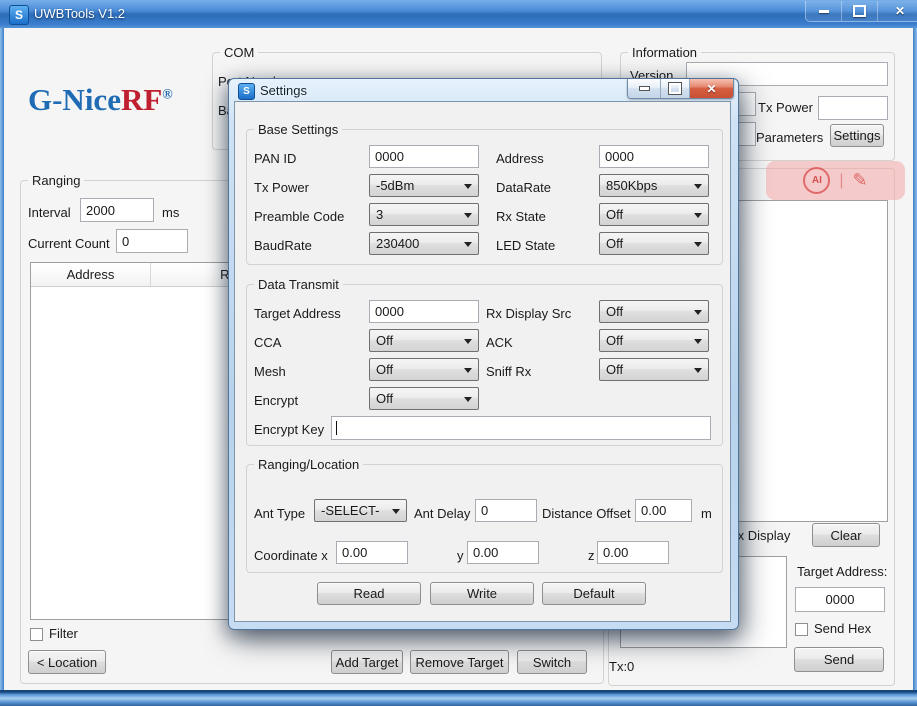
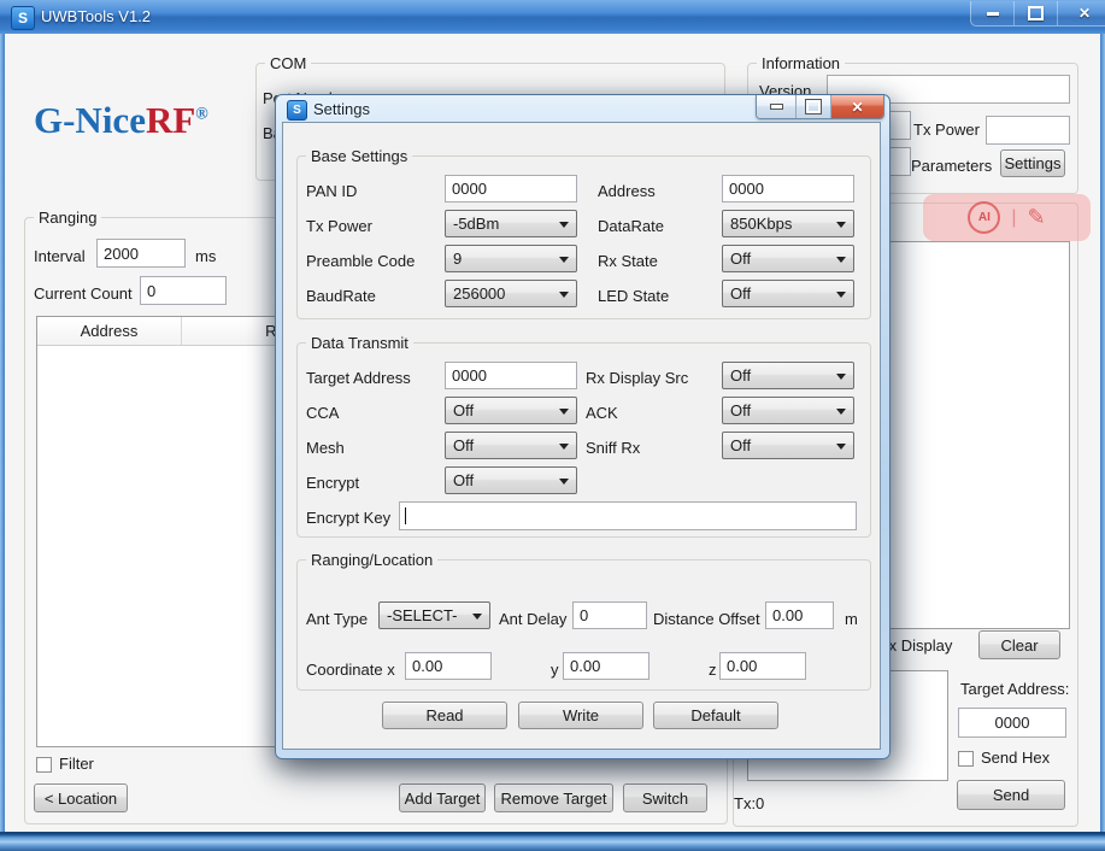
  S
  UWBTools V1.2
  ✕
  G-NiceRF®
  COM
  Information
  Version
  Tx Power
  Parameters
  Settings
  x Display
  Clear
  Target Address:
  0000
  Send Hex
  Send
  Tx:0
  Ranging
  Interval
  2000
  ms
  Current Count
  0
  Address
  Filter
  < Location
  Add Target
  Remove Target
  Switch
  AI
  |
  ✎
  S
  Settings
  ✕
  Base Settings
  PAN ID
  0000
  Address
  0000
  Tx Power
  -5dBm
  DataRate
  850Kbps
  Preamble Code
- 3
+ 9
  Rx State
  Off
  BaudRate
- 230400
+ 256000
  LED State
  Off
  Data Transmit
  Target Address
  0000
  Rx Display Src
  Off
  CCA
  Off
  ACK
  Off
  Mesh
  Off
  Sniff Rx
  Off
  Encrypt
  Off
  Encrypt Key
  Ranging/Location
  Ant Type
  -SELECT-
  Ant Delay
  0
  Distance Offset
  0.00
  m
  Coordinate x
  0.00
  y
  0.00
  z
  0.00
  Read
  Write
  Default
